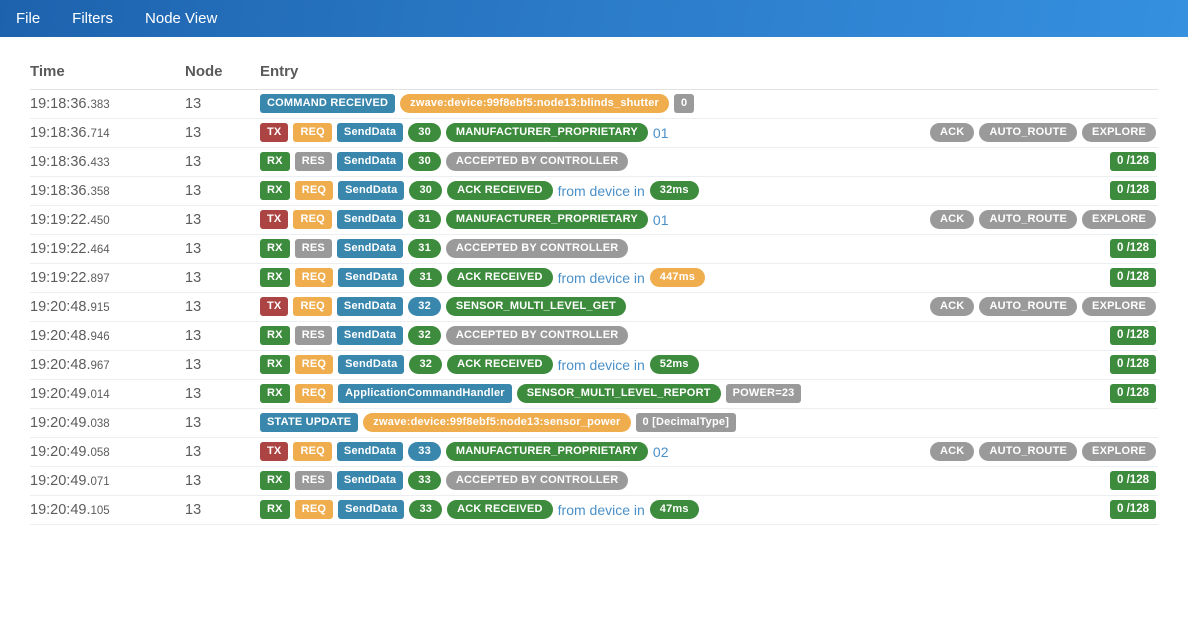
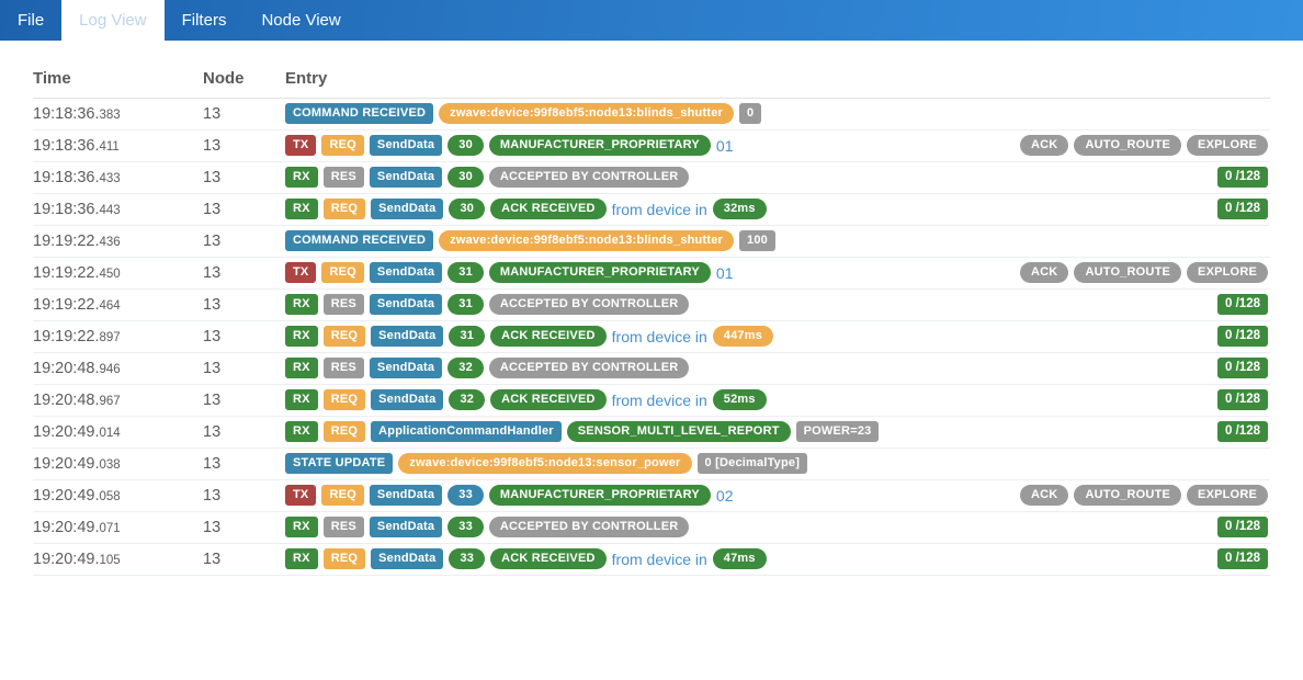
  File
+ Log View
  Filters
  Node View
  Time	Node	Entry
  19:18:36.383	13	COMMAND RECEIVED zwave:device:99f8ebf5:node13:blinds_shutter 0
- 19:18:36.714	13	TX REQ SendData 30 MANUFACTURER_PROPRIETARY 01 ACK AUTO_ROUTE EXPLORE
+ 19:18:36.411	13	TX REQ SendData 30 MANUFACTURER_PROPRIETARY 01 ACK AUTO_ROUTE EXPLORE
  19:18:36.433	13	RX RES SendData 30 ACCEPTED BY CONTROLLER 0 /128
- 19:18:36.358	13	RX REQ SendData 30 ACK RECEIVED from device in 32ms 0 /128
+ 19:18:36.443	13	RX REQ SendData 30 ACK RECEIVED from device in 32ms 0 /128
+ 19:19:22.436	13	COMMAND RECEIVED zwave:device:99f8ebf5:node13:blinds_shutter 100
  19:19:22.450	13	TX REQ SendData 31 MANUFACTURER_PROPRIETARY 01 ACK AUTO_ROUTE EXPLORE
  19:19:22.464	13	RX RES SendData 31 ACCEPTED BY CONTROLLER 0 /128
  19:19:22.897	13	RX REQ SendData 31 ACK RECEIVED from device in 447ms 0 /128
- 19:20:48.915	13	TX REQ SendData 32 SENSOR_MULTI_LEVEL_GET ACK AUTO_ROUTE EXPLORE
  19:20:48.946	13	RX RES SendData 32 ACCEPTED BY CONTROLLER 0 /128
  19:20:48.967	13	RX REQ SendData 32 ACK RECEIVED from device in 52ms 0 /128
  19:20:49.014	13	RX REQ ApplicationCommandHandler SENSOR_MULTI_LEVEL_REPORT POWER=23 0 /128
  19:20:49.038	13	STATE UPDATE zwave:device:99f8ebf5:node13:sensor_power 0 [DecimalType]
  19:20:49.058	13	TX REQ SendData 33 MANUFACTURER_PROPRIETARY 02 ACK AUTO_ROUTE EXPLORE
  19:20:49.071	13	RX RES SendData 33 ACCEPTED BY CONTROLLER 0 /128
  19:20:49.105	13	RX REQ SendData 33 ACK RECEIVED from device in 47ms 0 /128
